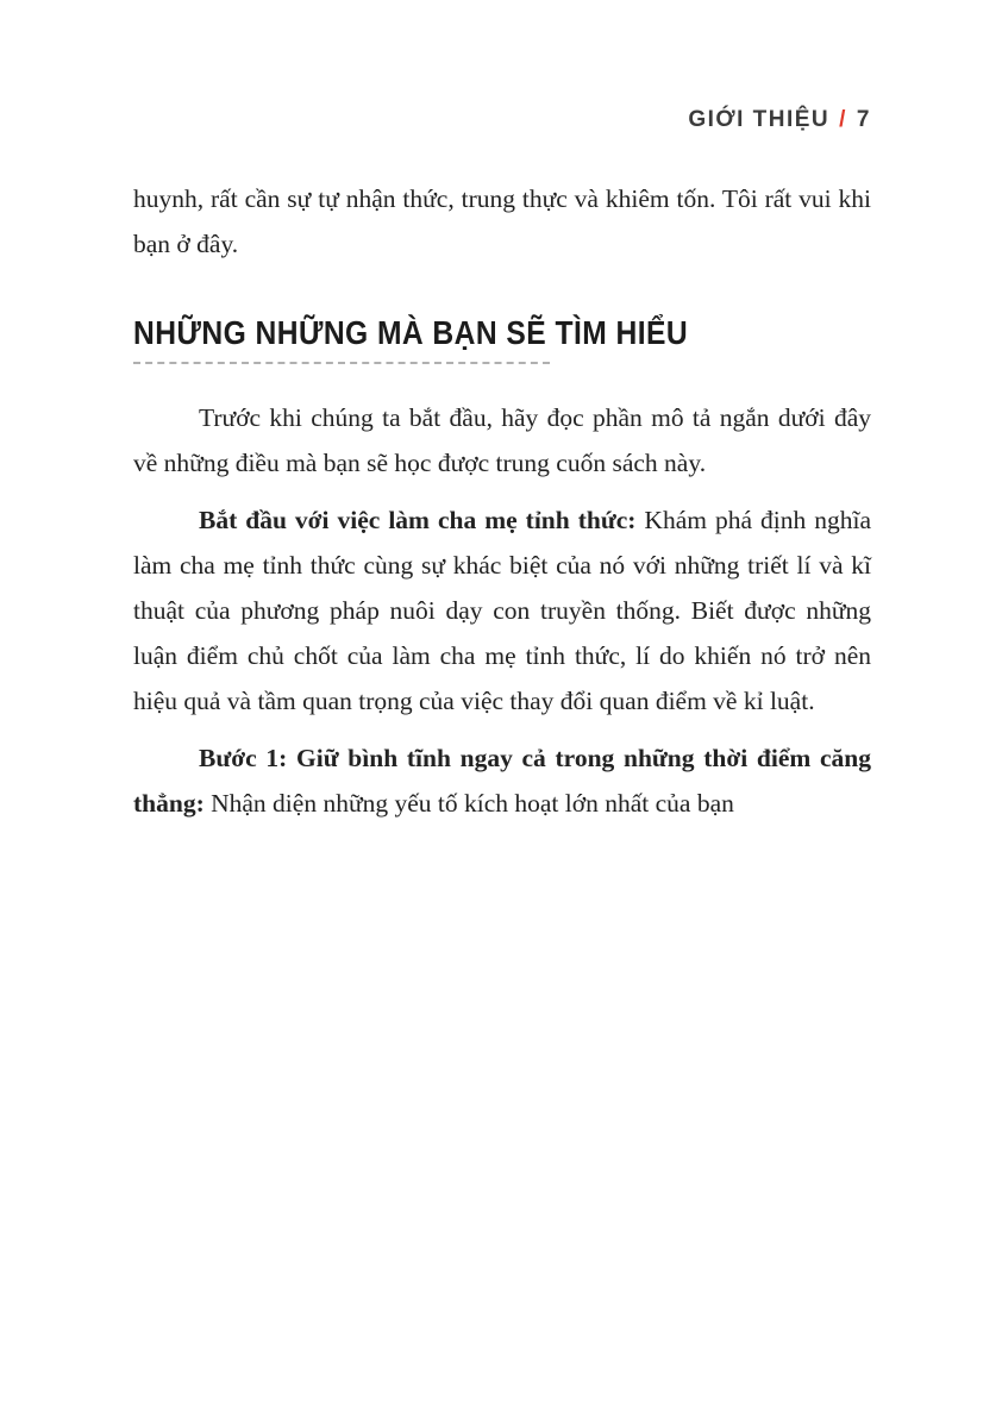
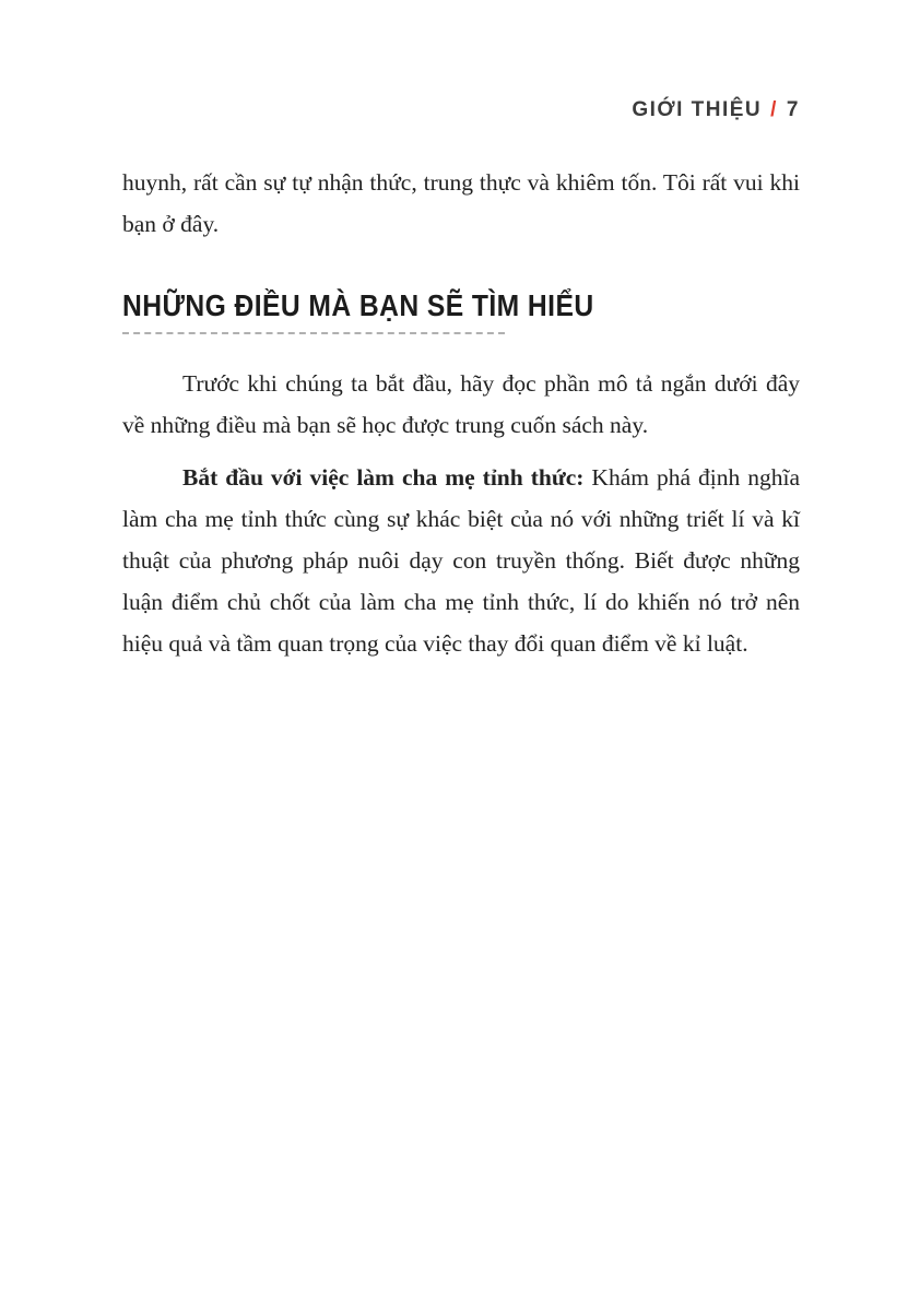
  GIỚI THIỆU / 7
  huynh, rất cần sự tự nhận thức, trung thực và khiêm tốn. Tôi rất vui khi bạn ở đây.
- NHỮNG NHỮNG MÀ BẠN SẼ TÌM HIỂU
+ NHỮNG ĐIỀU MÀ BẠN SẼ TÌM HIỂU
  Trước khi chúng ta bắt đầu, hãy đọc phần mô tả ngắn dưới đây về những điều mà bạn sẽ học được trung cuốn sách này.
  Bắt đầu với việc làm cha mẹ tỉnh thức: Khám phá định nghĩa làm cha mẹ tỉnh thức cùng sự khác biệt của nó với những triết lí và kĩ thuật của phương pháp nuôi dạy con truyền thống. Biết được những luận điểm chủ chốt của làm cha mẹ tỉnh thức, lí do khiến nó trở nên hiệu quả và tầm quan trọng của việc thay đổi quan điểm về kỉ luật.
- Bước 1: Giữ bình tĩnh ngay cả trong những thời điểm căng thẳng: Nhận diện những yếu tố kích hoạt lớn nhất của bạn
